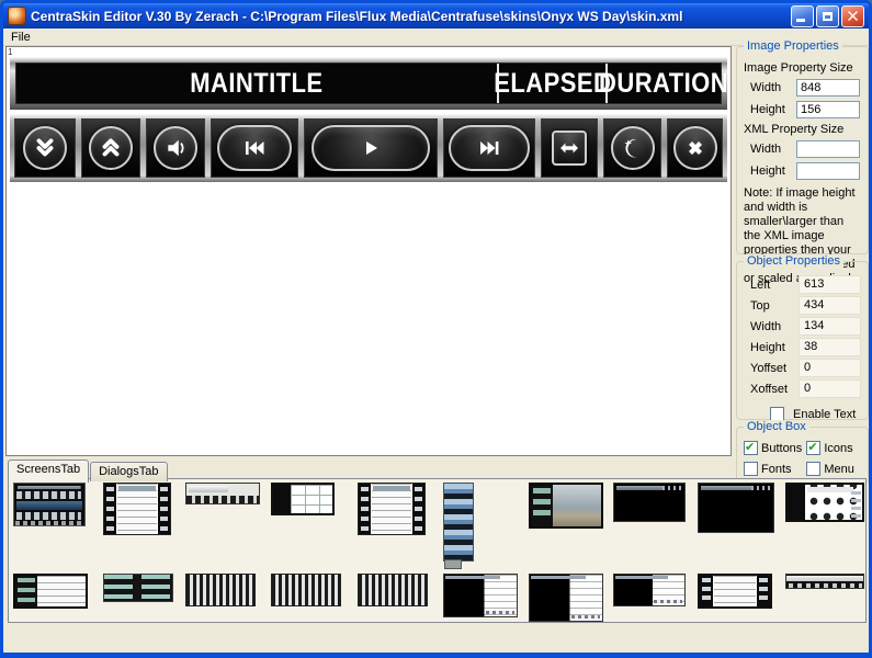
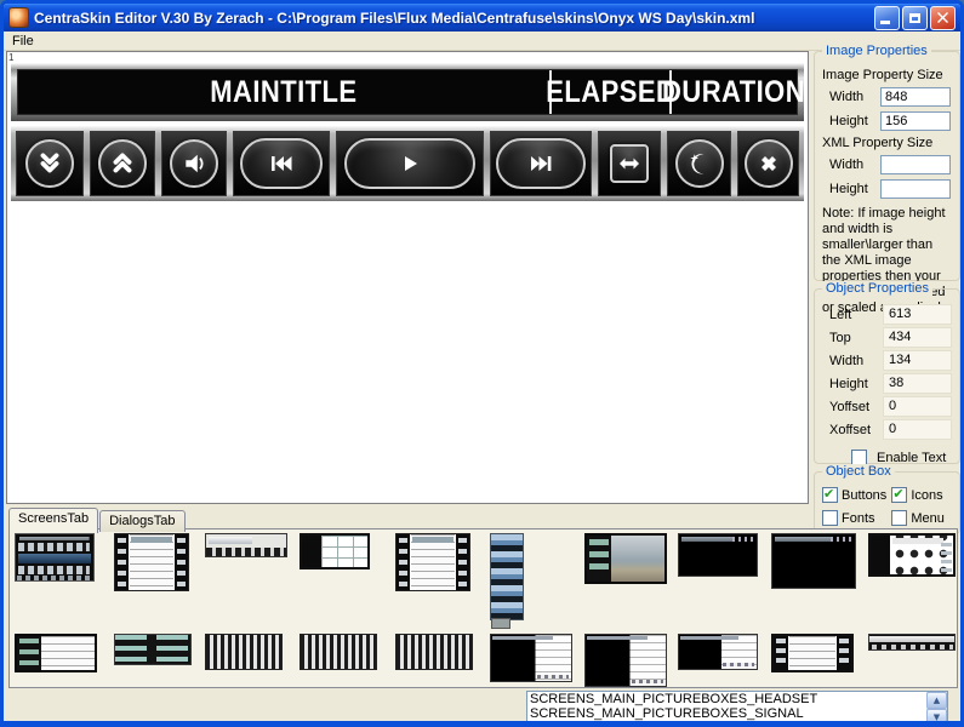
  CentraSkin Editor V.30 By Zerach - C:\Program Files\Flux Media\Centrafuse\skins\Onyx WS Day\skin.xml
  File
  1
  MAINTITLE
  ELAPSED
  DURATION
  Image Properties
  Image Property Size
  Width
  848
  Height
  156
  XML Property Size
  Width
  Height
  Note: If image height and width is smaller\larger than the XML image properties then your ed or scaled
  Object Properties
  Left
  613
  Top
  434
  Width
  134
  Height
  38
  Yoffset
  0
  Xoffset
  0
  Enable Text
  Object Box
  Buttons
  Icons
  Fonts
  Menu
  ScreensTab DialogsTab
+ SCREENS_MAIN_PICTUREBOXES_HEADSET
+ SCREENS_MAIN_PICTUREBOXES_SIGNAL
+ ▲
+ ▼
